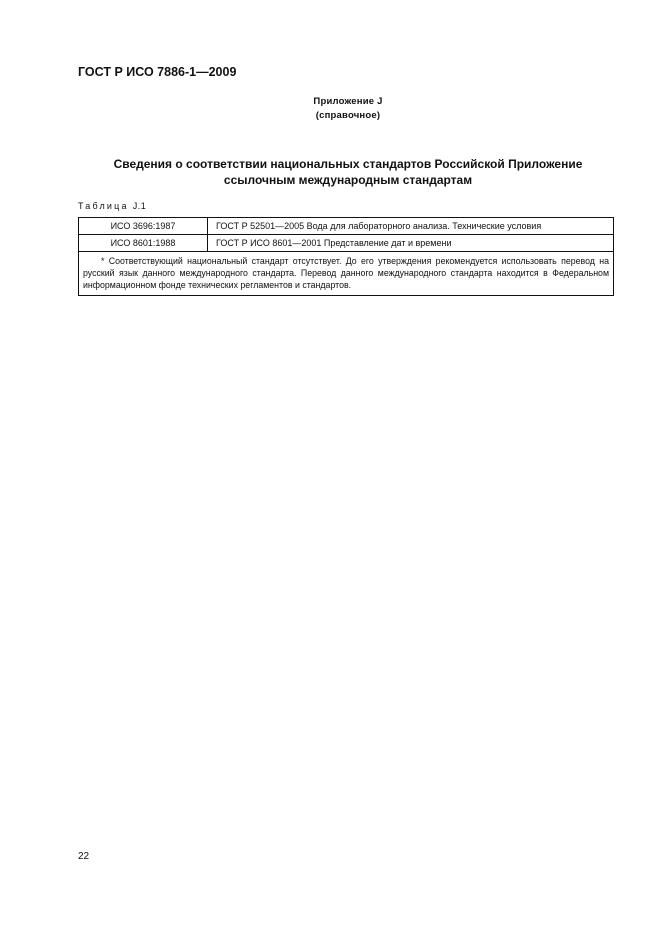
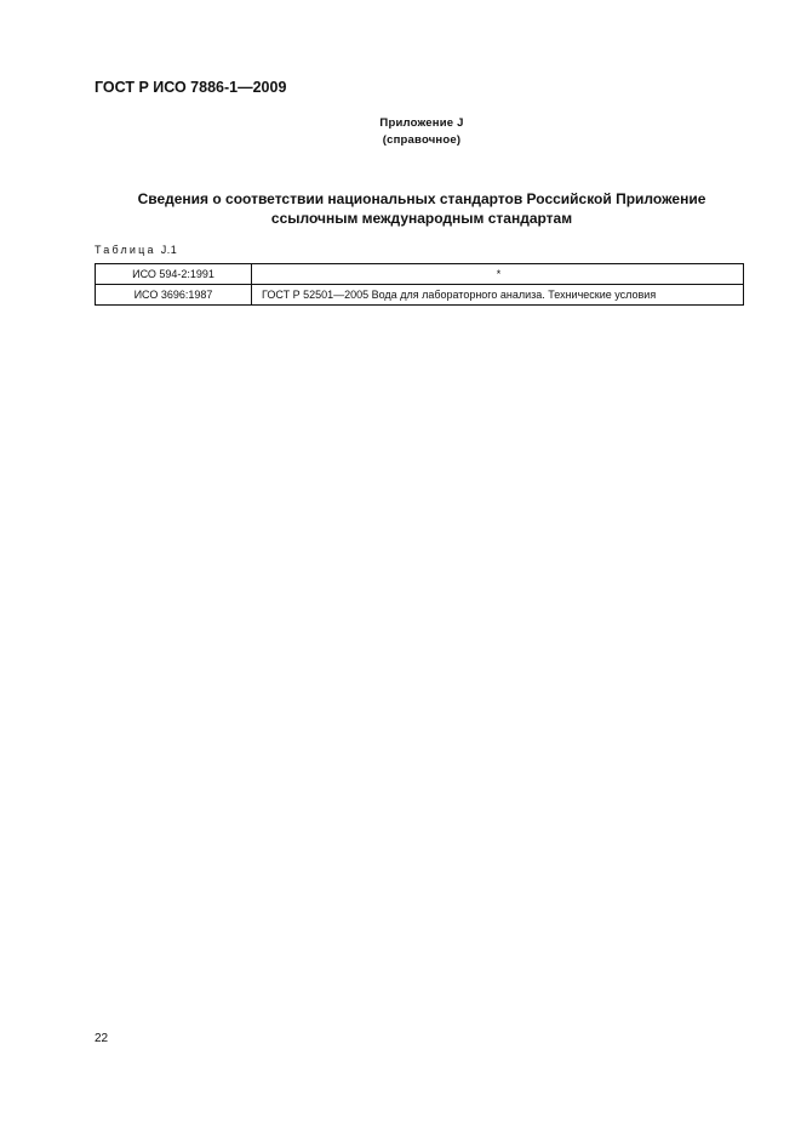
  ГОСТ Р ИСО 7886-1—2009
  Приложение J
  (справочное)
  Сведения о соответствии национальных стандартов Российской Приложение
  ссылочным международным стандартам
  Таблица J.1
+ ИСО 594-2:1991	*
  ИСО 3696:1987	ГОСТ Р 52501—2005 Вода для лабораторного анализа. Технические условия
- ИСО 8601:1988	ГОСТ Р ИСО 8601—2001 Представление дат и времени
- * Соответствующий национальный стандарт отсутствует. До его утверждения рекомендуется использовать перевод на русский язык данного международного стандарта. Перевод данного международного стандарта находится в Федеральном информационном фонде технических регламентов и стандартов.
  22
